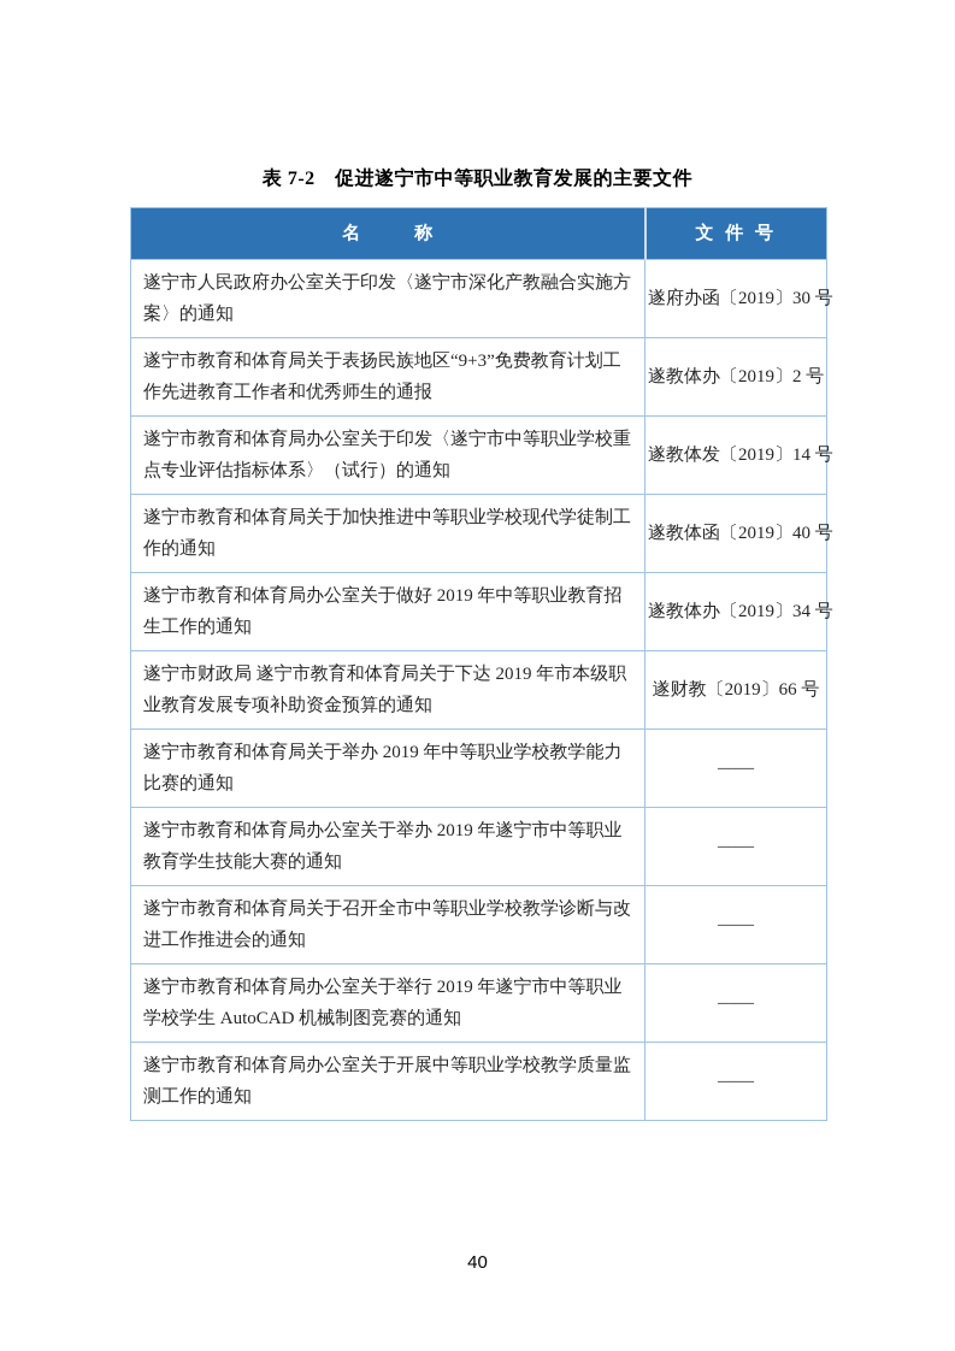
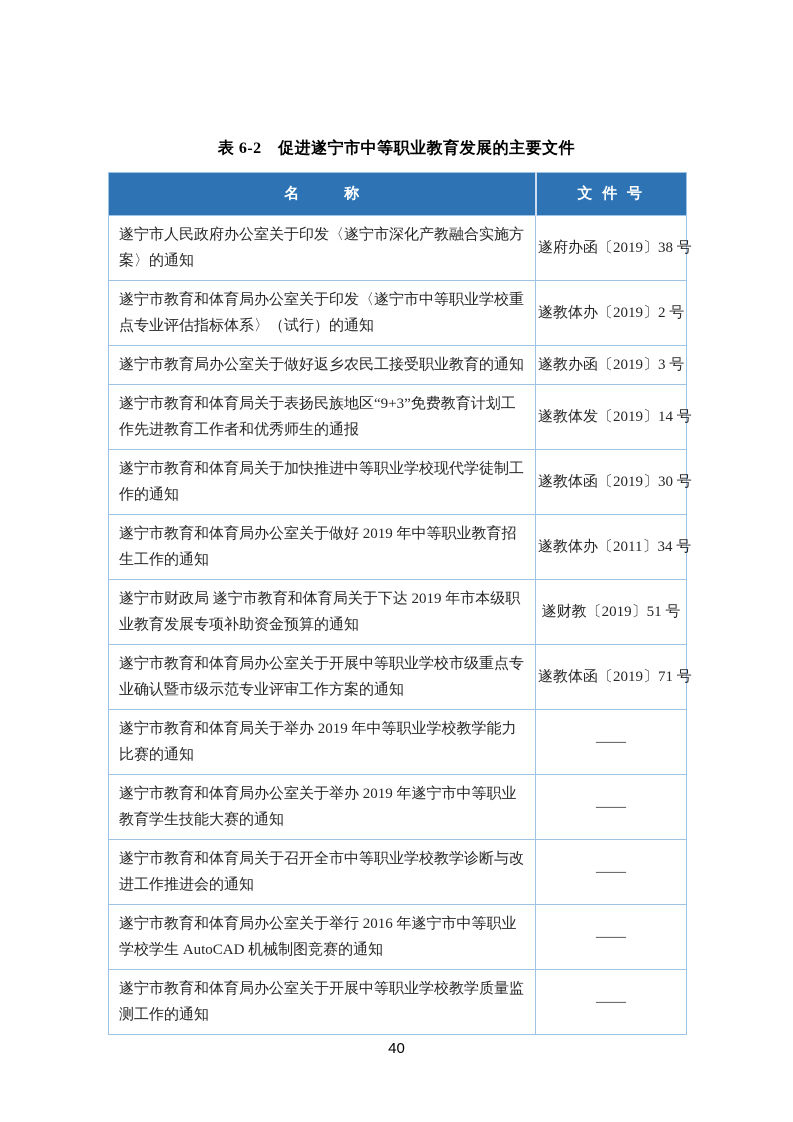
- 表 7-2 促进遂宁市中等职业教育发展的主要文件
+ 表 6-2 促进遂宁市中等职业教育发展的主要文件
  名 称	文 件 号
- 遂宁市人民政府办公室关于印发〈遂宁市深化产教融合实施方案〉的通知	遂府办函〔2019〕30 号
+ 遂宁市人民政府办公室关于印发〈遂宁市深化产教融合实施方案〉的通知	遂府办函〔2019〕38 号
- 遂宁市教育和体育局关于表扬民族地区“9+3”免费教育计划工作先进教育工作者和优秀师生的通报	遂教体办〔2019〕2 号
+ 遂宁市教育和体育局办公室关于印发〈遂宁市中等职业学校重点专业评估指标体系〉（试行）的通知	遂教体办〔2019〕2 号
+ 遂宁市教育局办公室关于做好返乡农民工接受职业教育的通知	遂教办函〔2019〕3 号
- 遂宁市教育和体育局办公室关于印发〈遂宁市中等职业学校重点专业评估指标体系〉（试行）的通知	遂教体发〔2019〕14 号
+ 遂宁市教育和体育局关于表扬民族地区“9+3”免费教育计划工作先进教育工作者和优秀师生的通报	遂教体发〔2019〕14 号
- 遂宁市教育和体育局关于加快推进中等职业学校现代学徒制工作的通知	遂教体函〔2019〕40 号
+ 遂宁市教育和体育局关于加快推进中等职业学校现代学徒制工作的通知	遂教体函〔2019〕30 号
- 遂宁市教育和体育局办公室关于做好 2019 年中等职业教育招生工作的通知	遂教体办〔2019〕34 号
+ 遂宁市教育和体育局办公室关于做好 2019 年中等职业教育招生工作的通知	遂教体办〔2011〕34 号
- 遂宁市财政局 遂宁市教育和体育局关于下达 2019 年市本级职业教育发展专项补助资金预算的通知	遂财教〔2019〕66 号
+ 遂宁市财政局 遂宁市教育和体育局关于下达 2019 年市本级职业教育发展专项补助资金预算的通知	遂财教〔2019〕51 号
+ 遂宁市教育和体育局办公室关于开展中等职业学校市级重点专业确认暨市级示范专业评审工作方案的通知	遂教体函〔2019〕71 号
  遂宁市教育和体育局关于举办 2019 年中等职业学校教学能力比赛的通知	——
  遂宁市教育和体育局办公室关于举办 2019 年遂宁市中等职业教育学生技能大赛的通知	——
  遂宁市教育和体育局关于召开全市中等职业学校教学诊断与改进工作推进会的通知	——
- 遂宁市教育和体育局办公室关于举行 2019 年遂宁市中等职业学校学生 AutoCAD 机械制图竞赛的通知	——
+ 遂宁市教育和体育局办公室关于举行 2016 年遂宁市中等职业学校学生 AutoCAD 机械制图竞赛的通知	——
  遂宁市教育和体育局办公室关于开展中等职业学校教学质量监测工作的通知	——
  40
